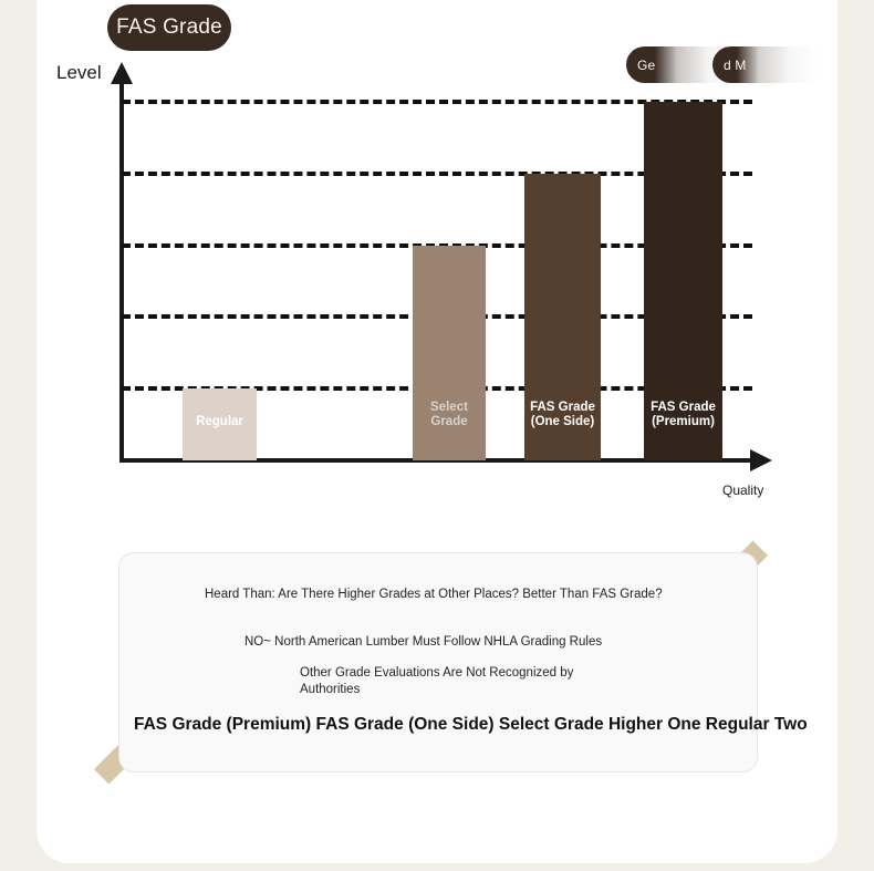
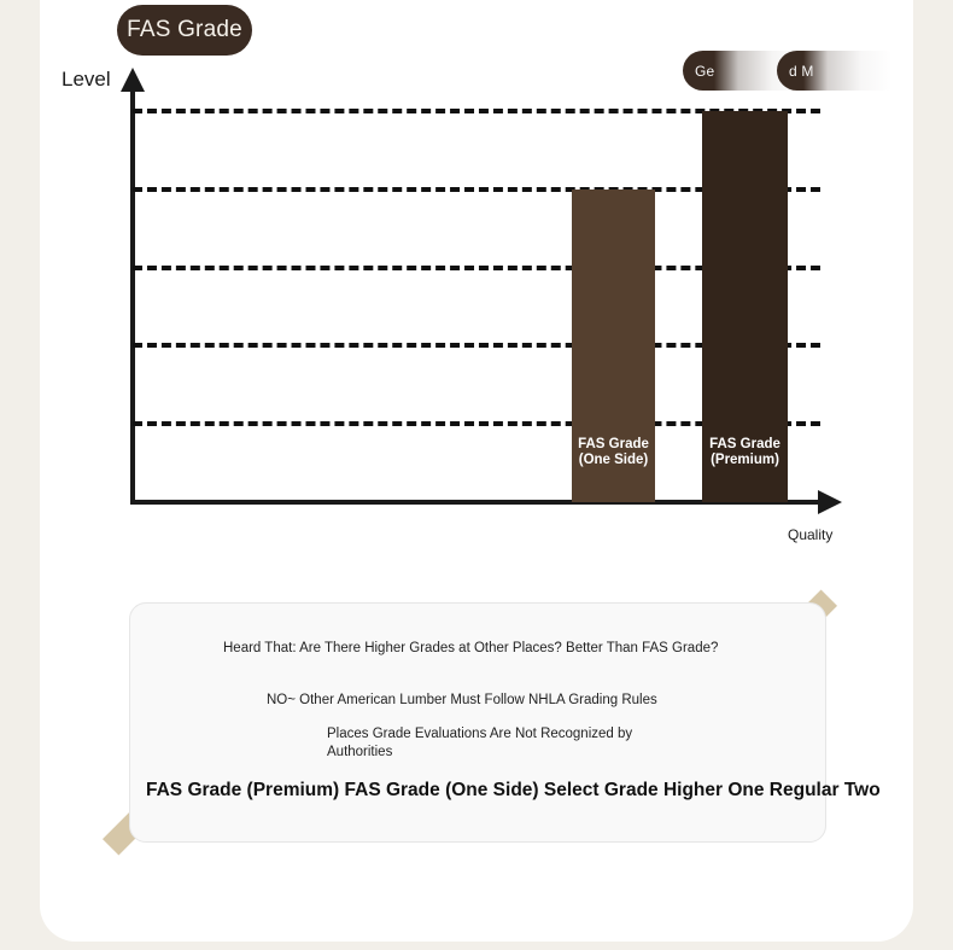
  FAS Grade
  Ge
  d M
  Level
  Quality
- Regular
- Select Grade
  FAS Grade
  (One Side)
  FAS Grade
  (Premium)
- Heard Than: Are There Higher Grades at Other Places? Better Than FAS Grade?
+ Heard That: Are There Higher Grades at Other Places? Better Than FAS Grade?
- NO~ North American Lumber Must Follow NHLA Grading Rules
+ NO~ Other American Lumber Must Follow NHLA Grading Rules
- Other Grade Evaluations Are Not Recognized by Authorities
+ Places Grade Evaluations Are Not Recognized by Authorities
  FAS Grade (Premium) FAS Grade (One Side) Select Grade Higher One Regular Two
